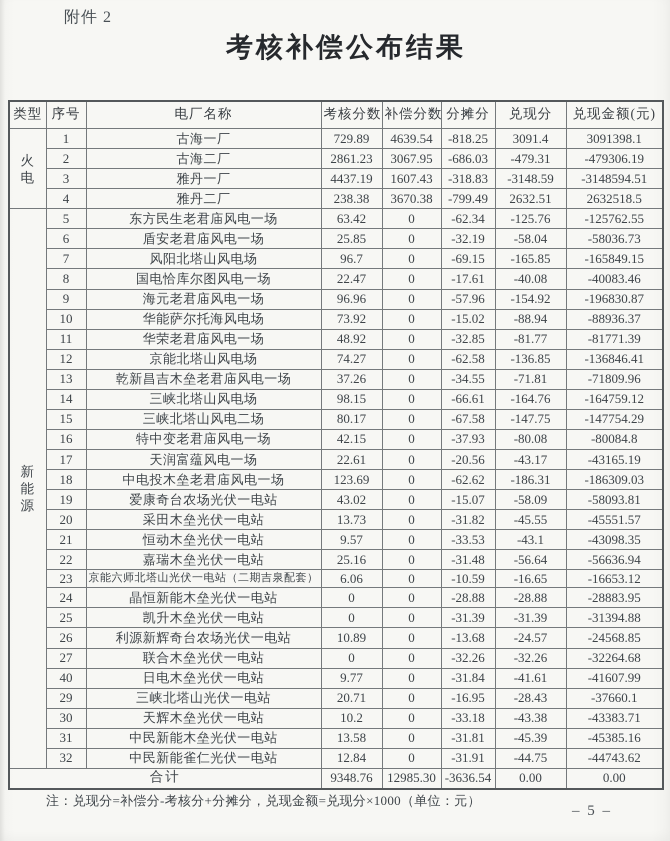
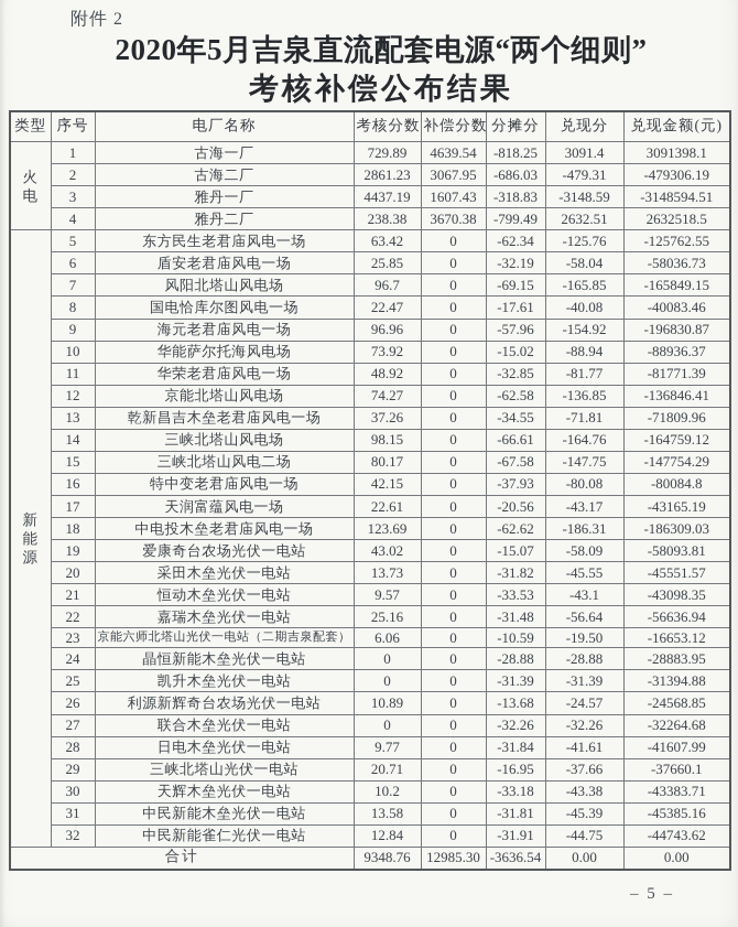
  附件 2
+ 2020年5月吉泉直流配套电源“两个细则”
  考核补偿公布结果
  类型	序号	电厂名称	考核分数	补偿分数	分摊分	兑现分	兑现金额(元)
  火电	1	古海一厂	729.89	4639.54	-818.25	3091.4	3091398.1
  2	古海二厂	2861.23	3067.95	-686.03	-479.31	-479306.19
  3	雅丹一厂	4437.19	1607.43	-318.83	-3148.59	-3148594.51
  4	雅丹二厂	238.38	3670.38	-799.49	2632.51	2632518.5
  新能源	5	东方民生老君庙风电一场	63.42	0	-62.34	-125.76	-125762.55
  6	盾安老君庙风电一场	25.85	0	-32.19	-58.04	-58036.73
  7	风阳北塔山风电场	96.7	0	-69.15	-165.85	-165849.15
  8	国电恰库尔图风电一场	22.47	0	-17.61	-40.08	-40083.46
  9	海元老君庙风电一场	96.96	0	-57.96	-154.92	-196830.87
  10	华能萨尔托海风电场	73.92	0	-15.02	-88.94	-88936.37
  11	华荣老君庙风电一场	48.92	0	-32.85	-81.77	-81771.39
  12	京能北塔山风电场	74.27	0	-62.58	-136.85	-136846.41
  13	乾新昌吉木垒老君庙风电一场	37.26	0	-34.55	-71.81	-71809.96
  14	三峡北塔山风电场	98.15	0	-66.61	-164.76	-164759.12
  15	三峡北塔山风电二场	80.17	0	-67.58	-147.75	-147754.29
  16	特中变老君庙风电一场	42.15	0	-37.93	-80.08	-80084.8
  17	天润富蕴风电一场	22.61	0	-20.56	-43.17	-43165.19
  18	中电投木垒老君庙风电一场	123.69	0	-62.62	-186.31	-186309.03
  19	爱康奇台农场光伏一电站	43.02	0	-15.07	-58.09	-58093.81
  20	采田木垒光伏一电站	13.73	0	-31.82	-45.55	-45551.57
  21	恒动木垒光伏一电站	9.57	0	-33.53	-43.1	-43098.35
  22	嘉瑞木垒光伏一电站	25.16	0	-31.48	-56.64	-56636.94
- 23	京能六师北塔山光伏一电站（二期吉泉配套）	6.06	0	-10.59	-16.65	-16653.12
+ 23	京能六师北塔山光伏一电站（二期吉泉配套）	6.06	0	-10.59	-19.50	-16653.12
  24	晶恒新能木垒光伏一电站	0	0	-28.88	-28.88	-28883.95
  25	凯升木垒光伏一电站	0	0	-31.39	-31.39	-31394.88
  26	利源新辉奇台农场光伏一电站	10.89	0	-13.68	-24.57	-24568.85
  27	联合木垒光伏一电站	0	0	-32.26	-32.26	-32264.68
- 40	日电木垒光伏一电站	9.77	0	-31.84	-41.61	-41607.99
+ 28	日电木垒光伏一电站	9.77	0	-31.84	-41.61	-41607.99
- 29	三峡北塔山光伏一电站	20.71	0	-16.95	-28.43	-37660.1
+ 29	三峡北塔山光伏一电站	20.71	0	-16.95	-37.66	-37660.1
  30	天辉木垒光伏一电站	10.2	0	-33.18	-43.38	-43383.71
  31	中民新能木垒光伏一电站	13.58	0	-31.81	-45.39	-45385.16
  32	中民新能雀仁光伏一电站	12.84	0	-31.91	-44.75	-44743.62
  合计	9348.76	12985.30	-3636.54	0.00	0.00
- 注：兑现分=补偿分-考核分+分摊分，兑现金额=兑现分×1000（单位：元）
  – 5 –
